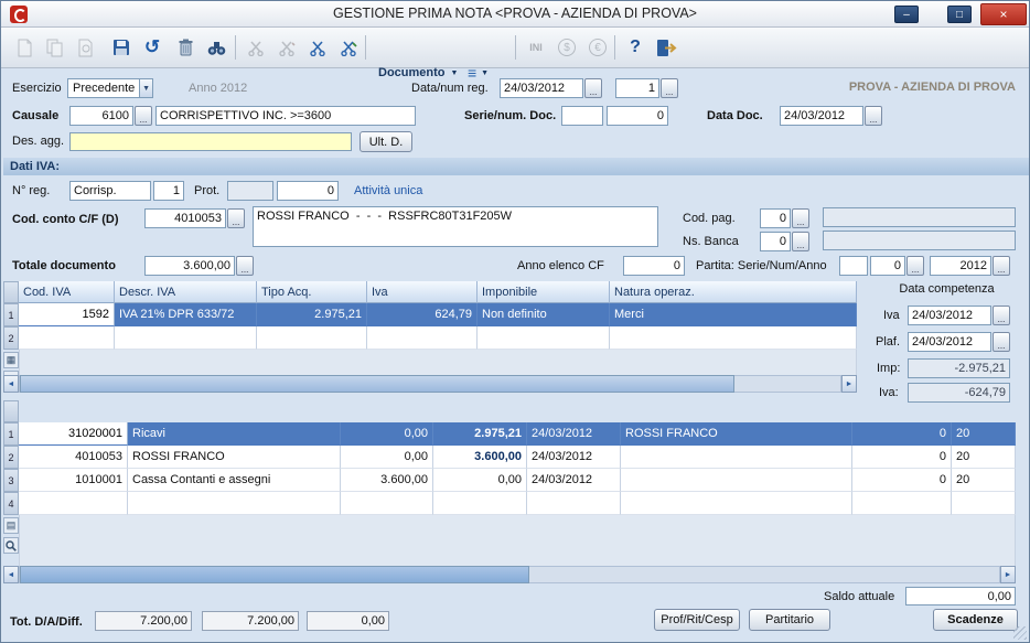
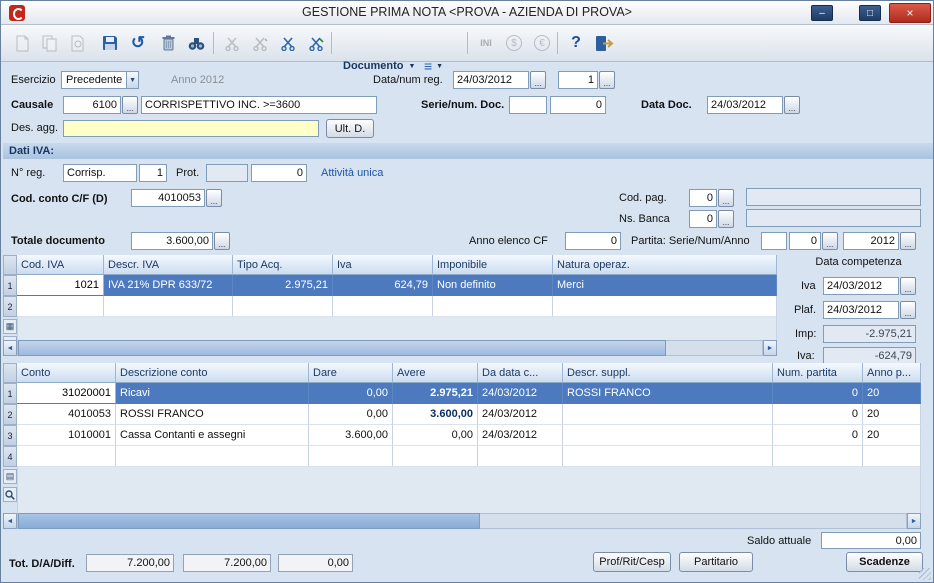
  GESTIONE PRIMA NOTA <PROVA - AZIENDA DI PROVA>
  –
  □
  ×
  ↺
  Documento
  ≡
  INI
  $
  €
  ?
  Esercizio
  Precedente
  Anno 2012
  Data/num reg.
  24/03/2012
  ...
  1
  ...
- PROVA - AZIENDA DI PROVA
  Causale
  6100
  ...
  CORRISPETTIVO INC. >=3600
  Serie/num. Doc.
  0
  Data Doc.
  24/03/2012
  ...
  Des. agg.
  Ult. D.
  Dati IVA:
  N° reg.
  Corrisp.
  1
  Prot.
  0
  Attività unica
  Cod. conto C/F (D)
  4010053
  ...
- ROSSI FRANCO - - - RSSFRC80T31F205W
  Cod. pag.
  0
  ...
  Ns. Banca
  0
  ...
  Totale documento
  3.600,00
  ...
  Anno elenco CF
  0
  Partita: Serie/Num/Anno
  0
  ...
  2012
  ...
  Cod. IVA
  Descr. IVA
  Tipo Acq.
  Iva
  Imponibile
  Natura operaz.
  1
  2
- 1592
+ 1021
  IVA 21% DPR 633/72
  2.975,21
  624,79
  Non definito
  Merci
  ▦
  Data competenza
  Iva
  24/03/2012
  ...
  Plaf.
  24/03/2012
  ...
  Imp:
  -2.975,21
  Iva:
  -624,79
+ Conto
+ Descrizione conto
+ Dare
+ Avere
+ Da data c...
+ Descr. suppl.
+ Num. partita
+ Anno p...
  1
  2
  3
  4
  31020001
  Ricavi
  0,00
  2.975,21
  24/03/2012
  ROSSI FRANCO
  0
  20
  4010053
  ROSSI FRANCO
  0,00
  3.600,00
  24/03/2012
  0
  20
  1010001
  Cassa Contanti e assegni
  3.600,00
  0,00
  24/03/2012
  0
  20
  ▤
  Saldo attuale
  0,00
  Tot. D/A/Diff.
  7.200,00
  7.200,00
  0,00
  Prof/Rit/Cesp
  Partitario
  Scadenze
